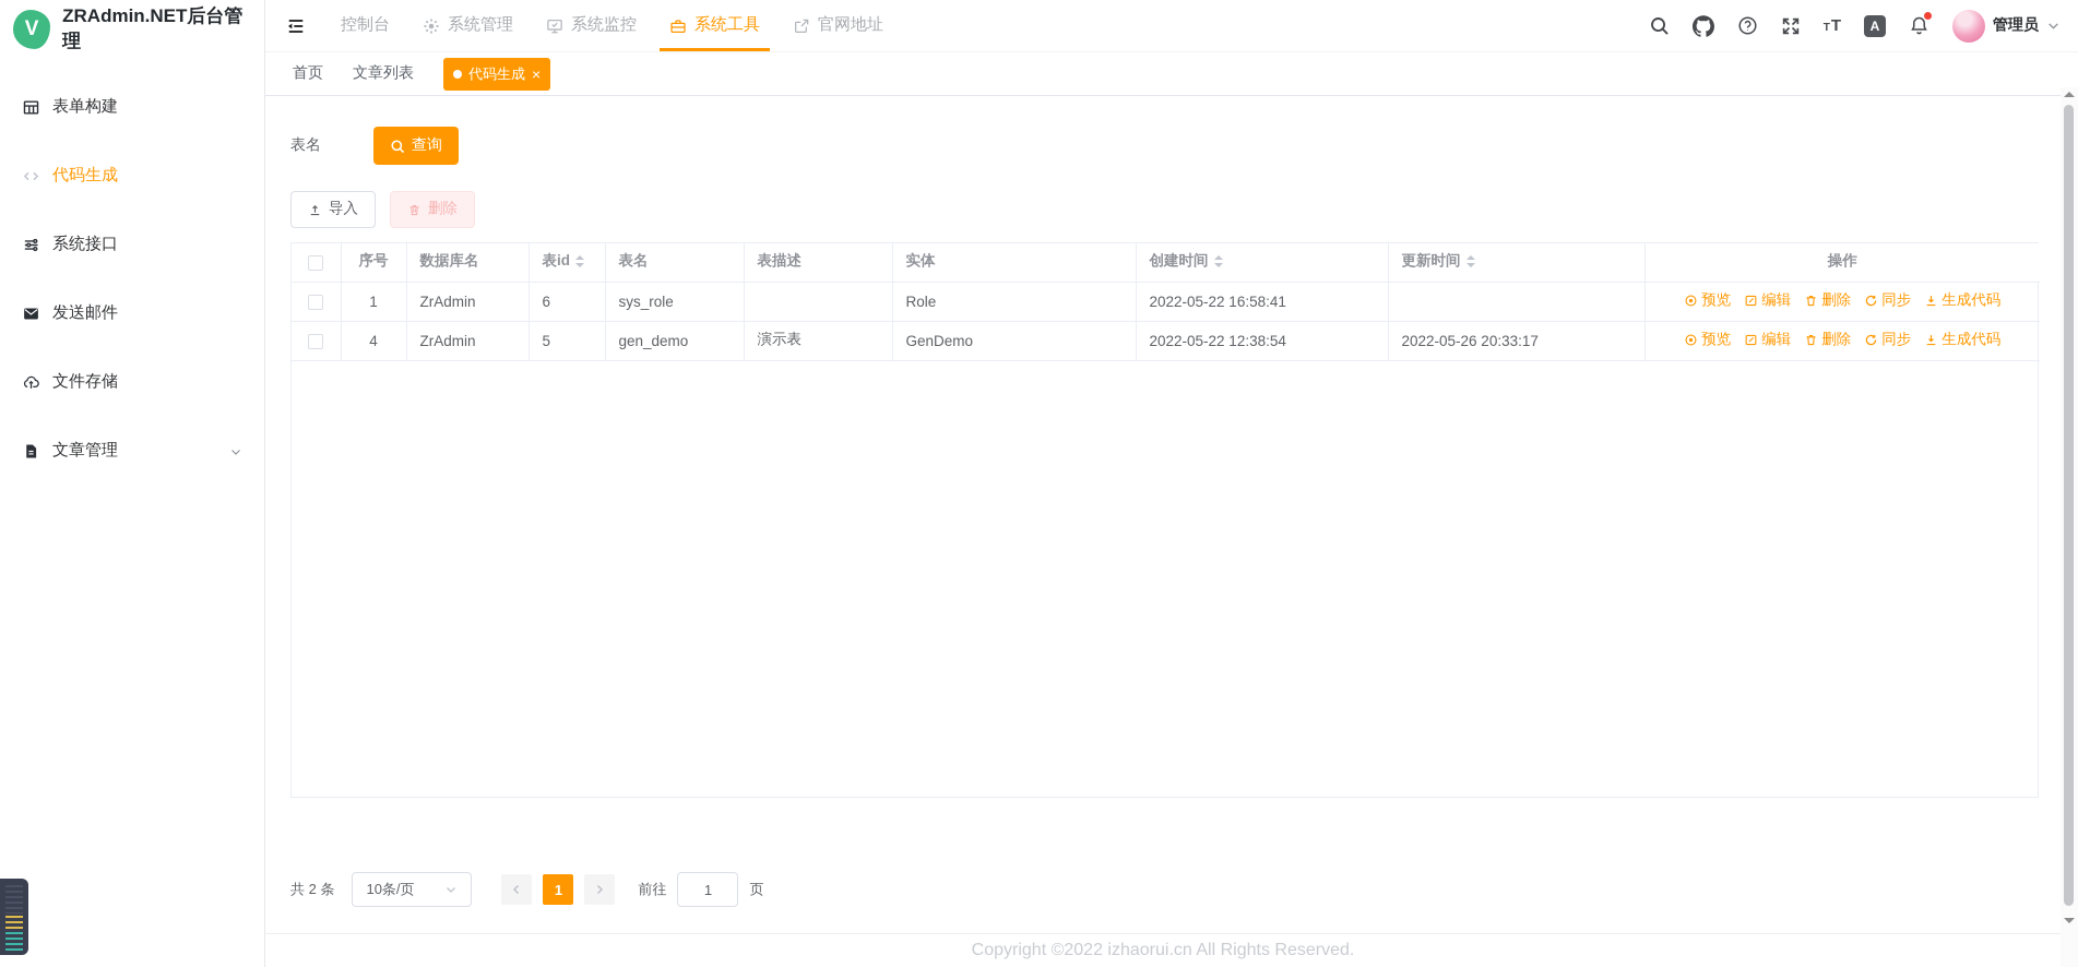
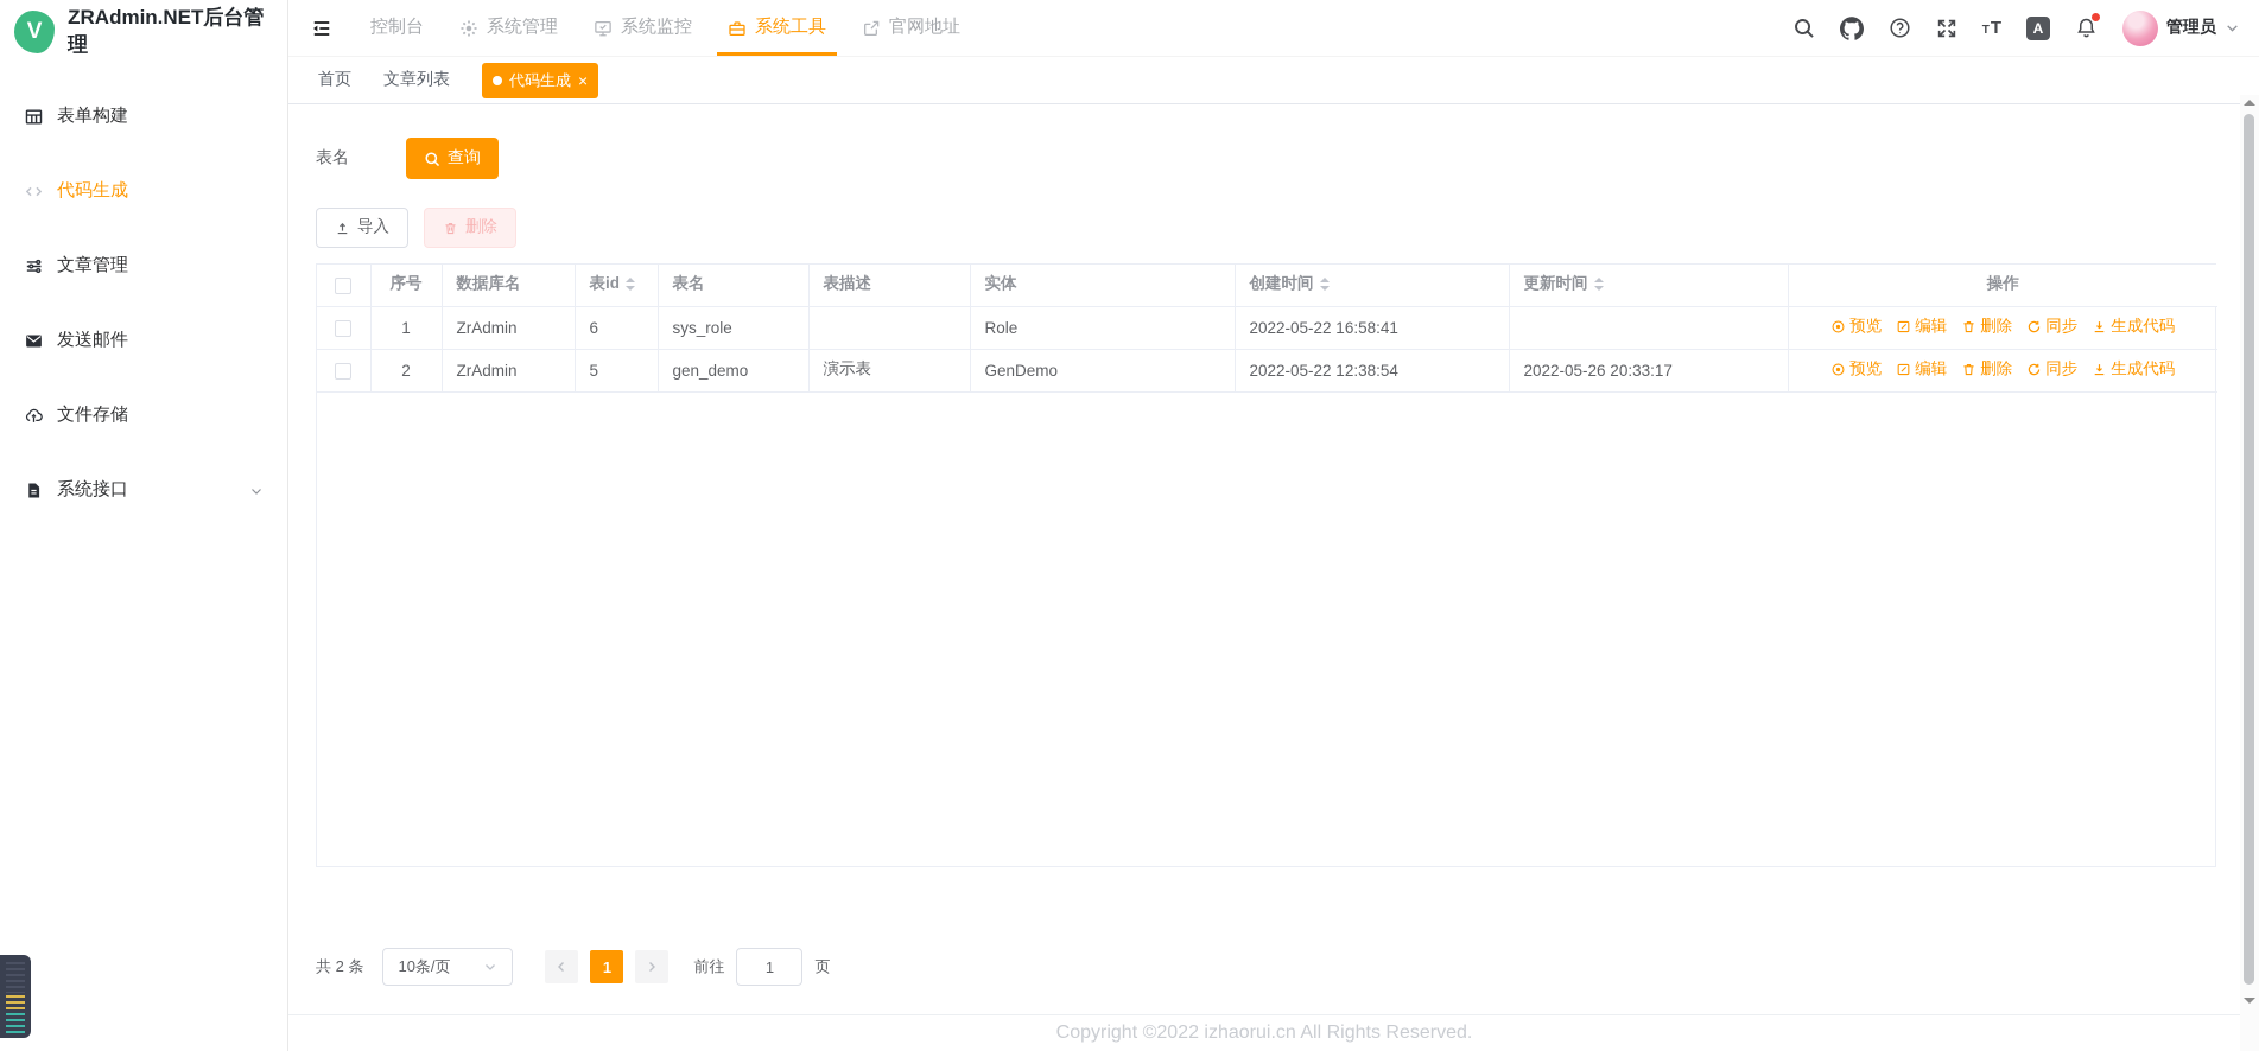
  V
  ZRAdmin.NET后台管理
  表单构建
  代码生成
- 系统接口
+ 文章管理
  发送邮件
  文件存储
- 文章管理
+ 系统接口
  控制台
  系统管理
  系统监控
  系统工具
  官网地址
  T
  T
  A
  管理员
  首页
  文章列表
  代码生成
  ×
  表名
  查询
  导入
  删除
  	序号	数据库名	表id	表名	表描述	实体	创建时间	更新时间	操作
  	1	ZrAdmin	6	sys_role		Role	2022-05-22 16:58:41		预览 编辑 删除 同步 生成代码
- 	4	ZrAdmin	5	gen_demo	演示表	GenDemo	2022-05-22 12:38:54	2022-05-26 20:33:17	预览 编辑 删除 同步 生成代码
+ 	2	ZrAdmin	5	gen_demo	演示表	GenDemo	2022-05-22 12:38:54	2022-05-26 20:33:17	预览 编辑 删除 同步 生成代码
  共 2 条
  10条/页
  1
  前往
  1
  页
  Copyright ©2022 izhaorui.cn All Rights Reserved.
